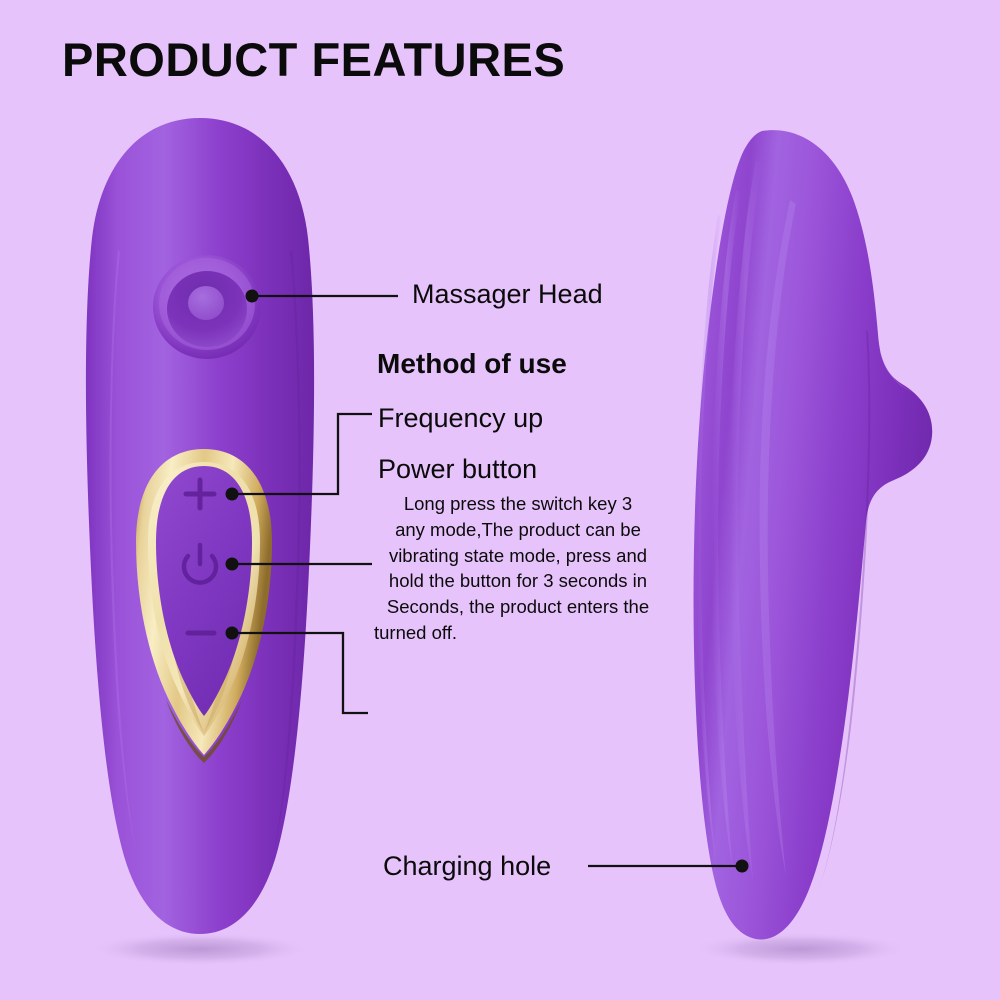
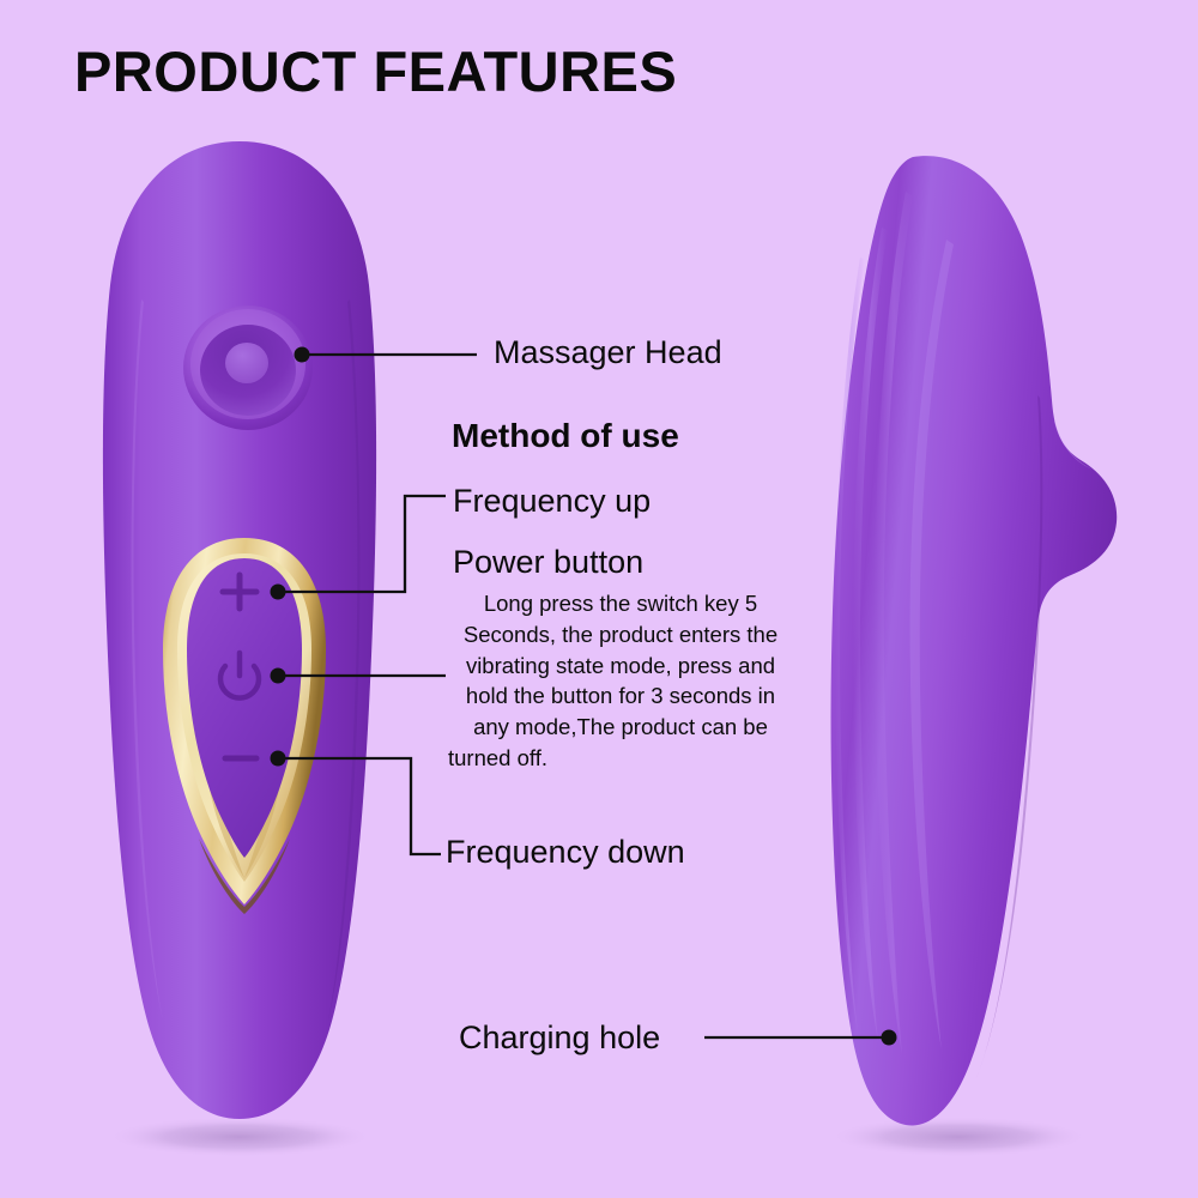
  PRODUCT FEATURES
  Massager Head
  Method of use
  Frequency up
  Power button
- Long press the switch key 3
+ Long press the switch key 5
- any mode,The product can be
+ Seconds, the product enters the
  vibrating state mode, press and
  hold the button for 3 seconds in
- Seconds, the product enters the
+ any mode,The product can be
  turned off.
+ Frequency down
  Charging hole
